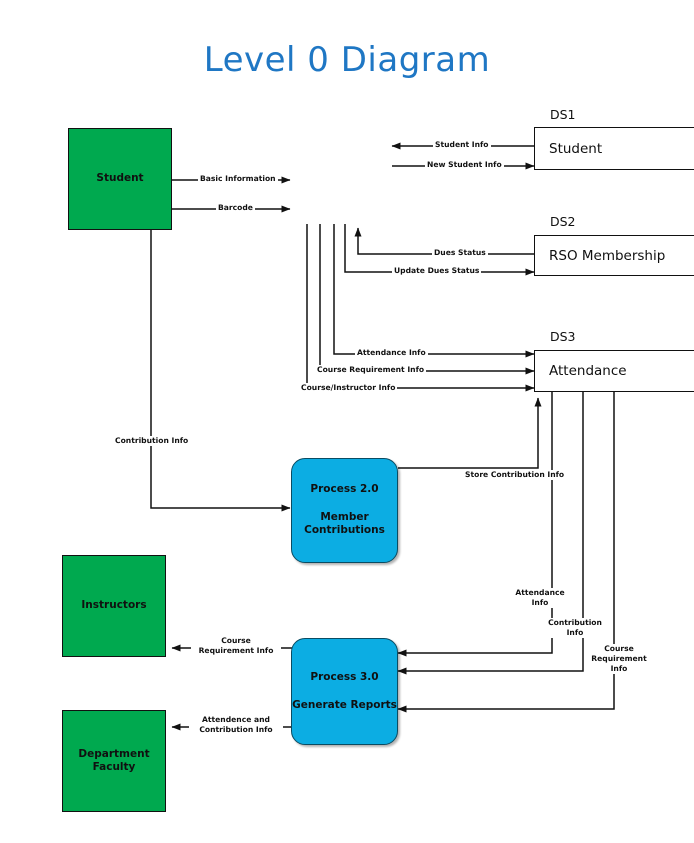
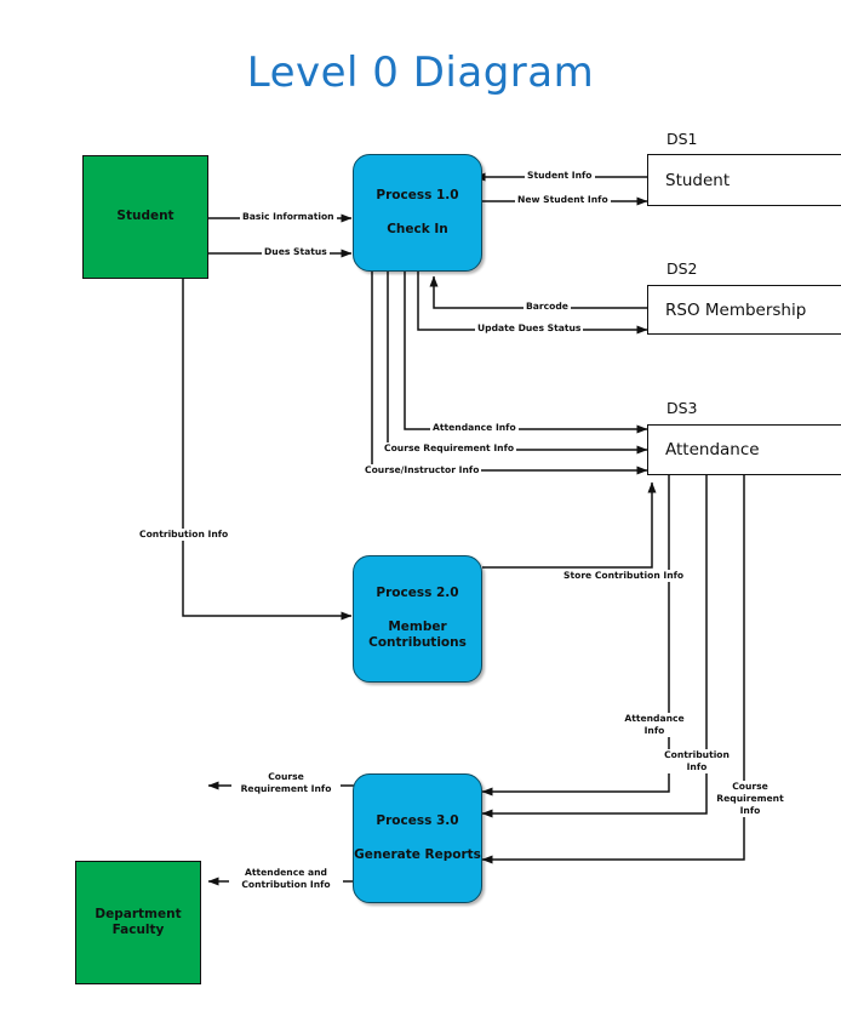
  Level 0 Diagram
  Student
- Instructors
  Department
  Faculty
+ Process 1.0
+ Check In
  Process 2.0
  Member
  Contributions
  Process 3.0
  Generate Reports
  DS1
  Student
  DS2
  RSO Membership
  DS3
  Attendance
  Basic Information
- Barcode
+ Dues Status
  Student Info
  New Student Info
- Dues Status
+ Barcode
  Update Dues Status
  Attendance Info
  Course Requirement Info
  Course/Instructor Info
  Contribution Info
  Store Contribution Info
  Attendance
  Info
  Contribution
  Info
  Course
  Requirement
  Info
  Course
  Requirement Info
  Attendence and
  Contribution Info
